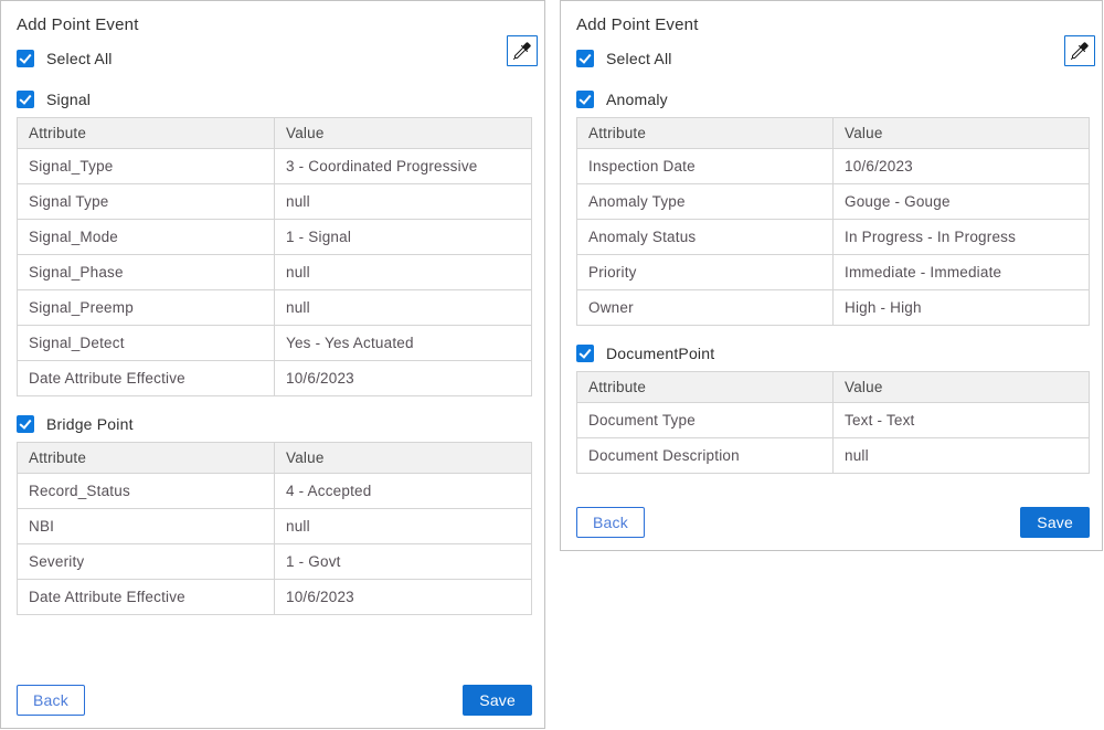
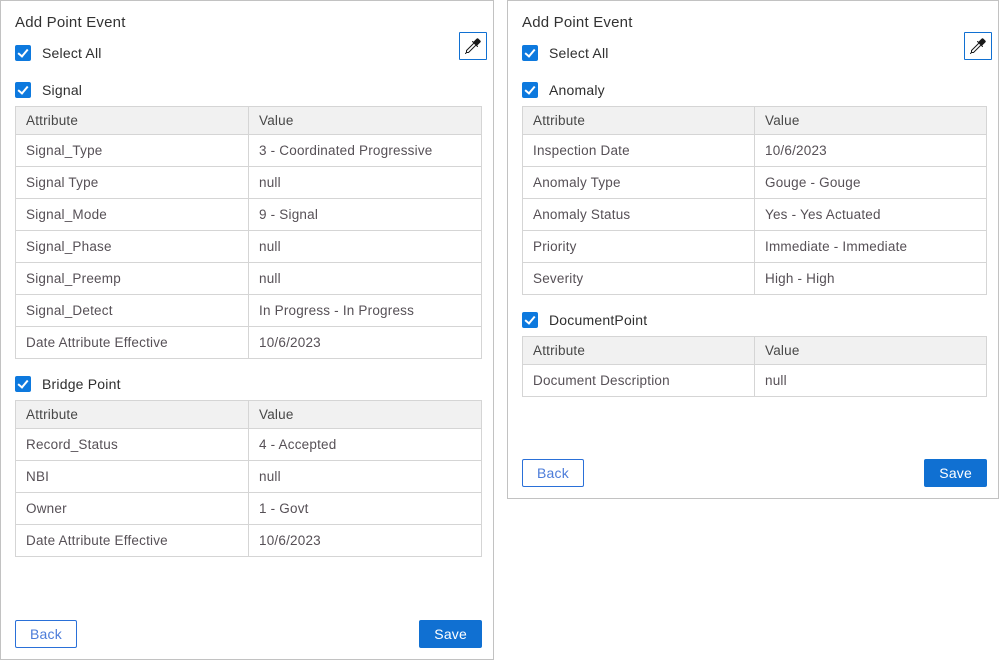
  Add Point Event
  Select All
  Signal
  Attribute	Value
  Signal_Type	3 - Coordinated Progressive
  Signal Type	null
- Signal_Mode	1 - Signal
+ Signal_Mode	9 - Signal
  Signal_Phase	null
  Signal_Preemp	null
- Signal_Detect	Yes - Yes Actuated
+ Signal_Detect	In Progress - In Progress
  Date Attribute Effective	10/6/2023
  Bridge Point
  Attribute	Value
  Record_Status	4 - Accepted
  NBI	null
- Severity	1 - Govt
+ Owner	1 - Govt
  Date Attribute Effective	10/6/2023
  Back
  Save
  Add Point Event
  Select All
  Anomaly
  Attribute	Value
  Inspection Date	10/6/2023
  Anomaly Type	Gouge - Gouge
- Anomaly Status	In Progress - In Progress
+ Anomaly Status	Yes - Yes Actuated
  Priority	Immediate - Immediate
- Owner	High - High
+ Severity	High - High
  DocumentPoint
  Attribute	Value
- Document Type	Text - Text
  Document Description	null
  Back
  Save
